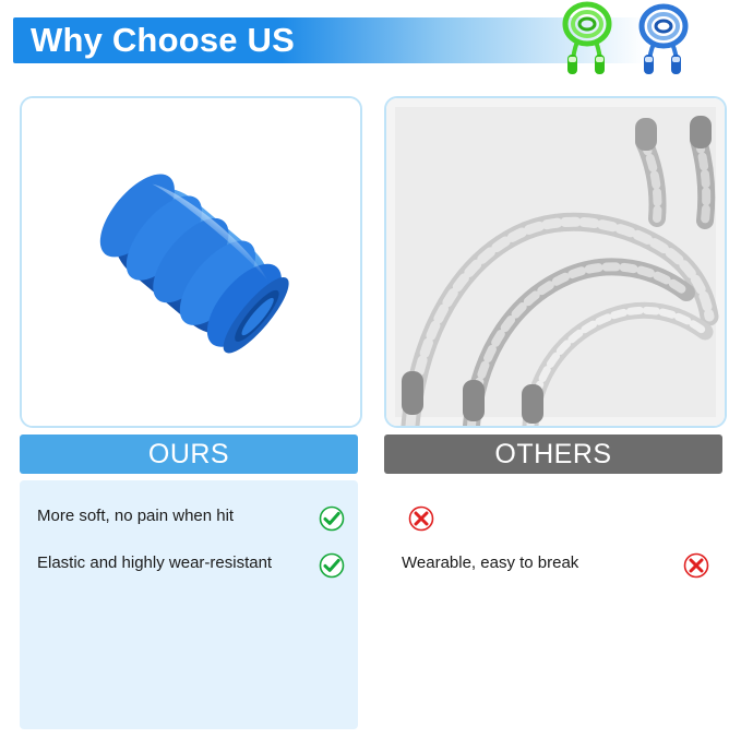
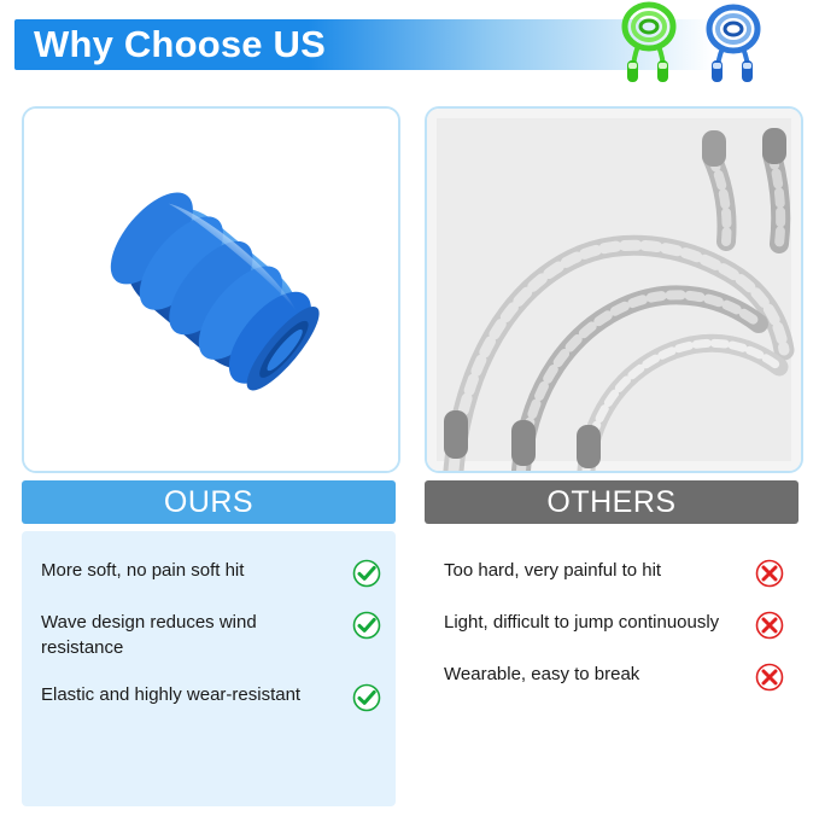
  Why Choose US
  OURS
  OTHERS
- More soft, no pain when hit
+ More soft, no pain soft hit
+ Wave design reduces wind resistance
  Elastic and highly wear-resistant
+ Too hard, very painful to hit
+ Light, difficult to jump continuously
  Wearable, easy to break
